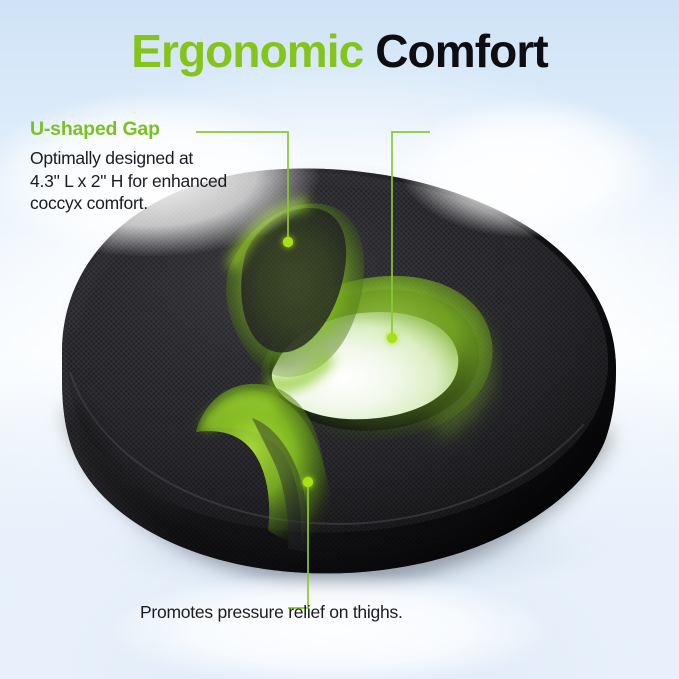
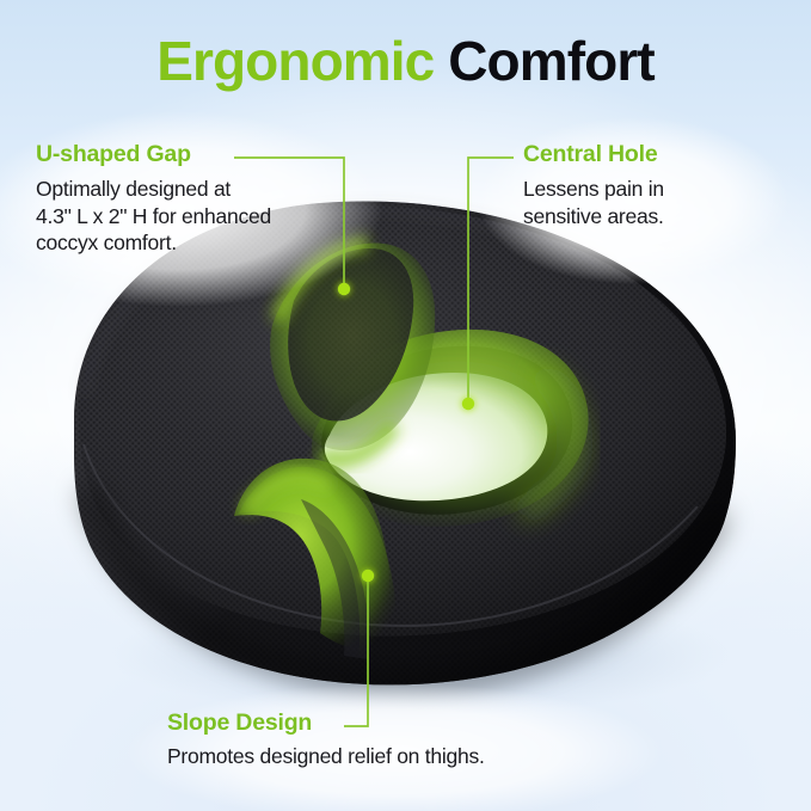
  Ergonomic Comfort
  U-shaped Gap
  Optimally designed at
  4.3" L x 2" H for enhanced
  coccyx comfort.
+ Central Hole
+ Lessens pain in
+ sensitive areas.
+ Slope Design
- Promotes pressure relief on thighs.
+ Promotes designed relief on thighs.
